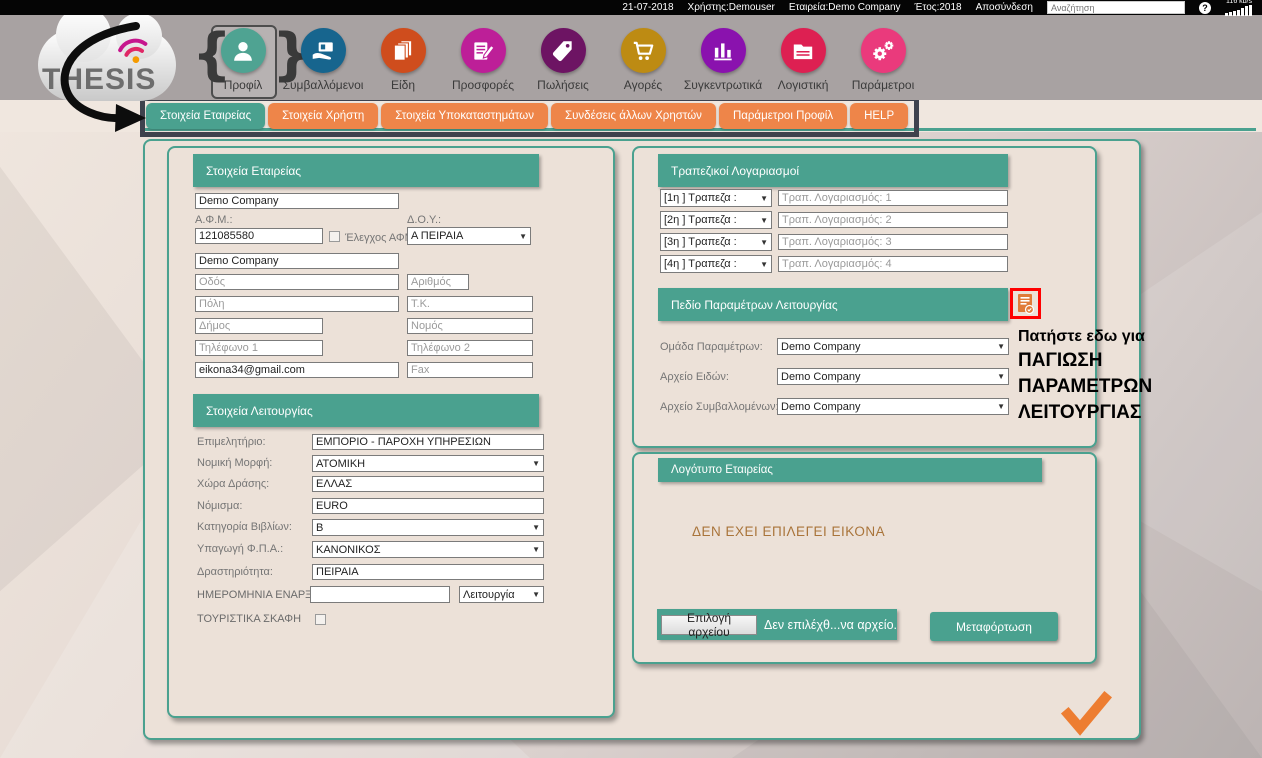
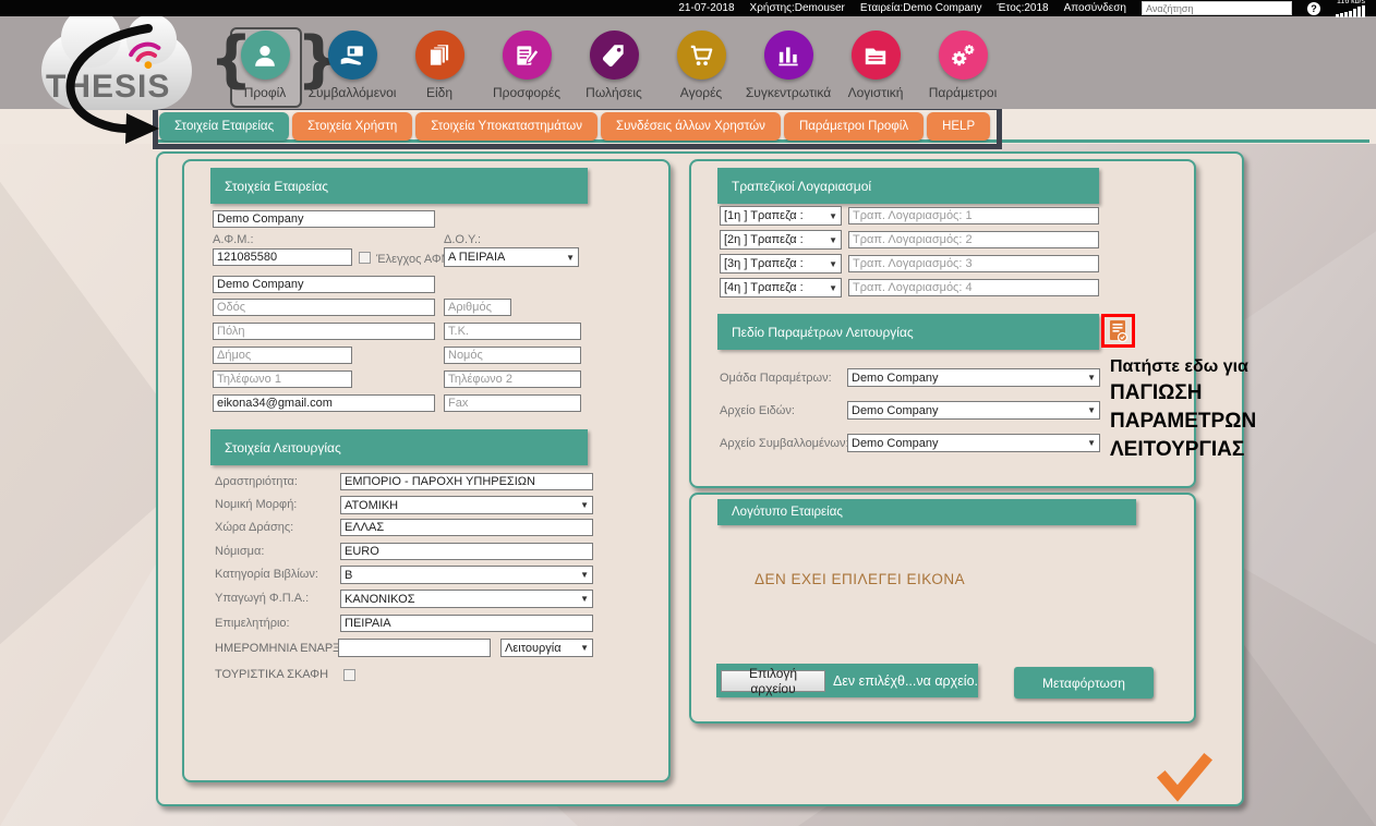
  21-07-2018
  Χρήστης:Demouser
  Εταιρεία:Demo Company
  Έτος:2018
  Αποσύνδεση
  Αναζήτηση
  ?
  THESIS
  {
  }
  Προφίλ
  Συμβαλλόμενοι
  Είδη
  Προσφορές
  Πωλήσεις
  Αγορές
  Συγκεντρωτικά
  Λογιστική
  Παράμετροι
  Στοιχεία Εταιρείας
  Στοιχεία Χρήστη
  Στοιχεία Υποκαταστημάτων
  Συνδέσεις άλλων Χρηστών
  Παράμετροι Προφίλ
  HELP
  Στοιχεία Εταιρείας
  Demo Company
  Α.Φ.Μ.:
  121085580
  Έλεγχος ΑΦ
  Δ.Ο.Υ.:
  Α ΠΕΙΡΑΙΑ
  ▼
  Demo Company
  Οδός
  Αριθμός
  Πόλη
  Τ.Κ.
  Δήμος
  Νομός
  Τηλέφωνο 1
  Τηλέφωνο 2
  eikona34@gmail.com
  Fax
  Στοιχεία Λειτουργίας
- Επιμελητήριο:
+ Δραστηριότητα:
  ΕΜΠΟΡΙΟ - ΠΑΡΟΧΗ ΥΠΗΡΕΣΙΩΝ
  Νομική Μορφή:
  ΑΤΟΜΙΚΗ
  ▼
  Χώρα Δράσης:
  ΕΛΛΑΣ
  Νόμισμα:
  EURO
  Κατηγορία Βιβλίων:
  Β
  ▼
  Υπαγωγή Φ.Π.Α.:
  ΚΑΝΟΝΙΚΟΣ
  ▼
- Δραστηριότητα:
+ Επιμελητήριο:
  ΠΕΙΡΑΙΑ
  ΗΜΕΡΟΜΗΝΙΑ ΕΝΑΡΞ
  Λειτουργία
  ▼
  ΤΟΥΡΙΣΤΙΚΑ ΣΚΑΦΗ
  Τραπεζικοί Λογαριασμοί
  [1η ] Τραπεζα :
  ▼
  Τραπ. Λογαριασμός: 1
  [2η ] Τραπεζα :
  ▼
  Τραπ. Λογαριασμός: 2
  [3η ] Τραπεζα :
  ▼
  Τραπ. Λογαριασμός: 3
  [4η ] Τραπεζα :
  ▼
  Τραπ. Λογαριασμός: 4
  Πεδίο Παραμέτρων Λειτουργίας
  Ομάδα Παραμέτρων:
  Demo Company
  ▼
  Αρχείο Ειδών:
  Demo Company
  ▼
  Αρχείο Συμβαλλομένων
  Demo Company
  ▼
  Πατήστε εδω για
  ΠΑΓΙΩΣΗ
  ΠΑΡΑΜΕΤΡΩΝ
  ΛΕΙΤΟΥΡΓΙΑΣ
  Λογότυπο Εταιρείας
  ΔΕΝ ΕΧΕΙ ΕΠΙΛΕΓΕΙ ΕΙΚΟΝΑ
  Επιλογή αρχείου
  Δεν επιλέχθ...να αρχείο.
  Μεταφόρτωση
